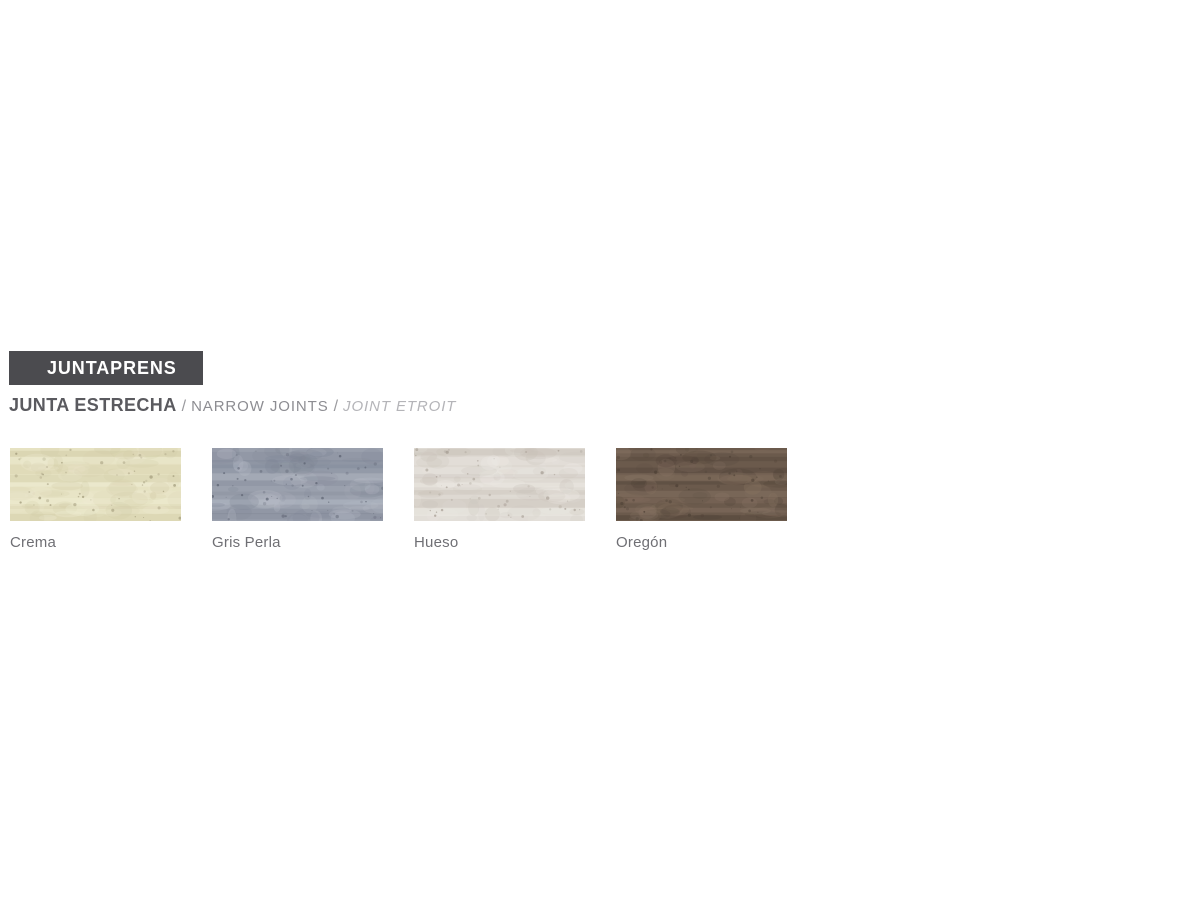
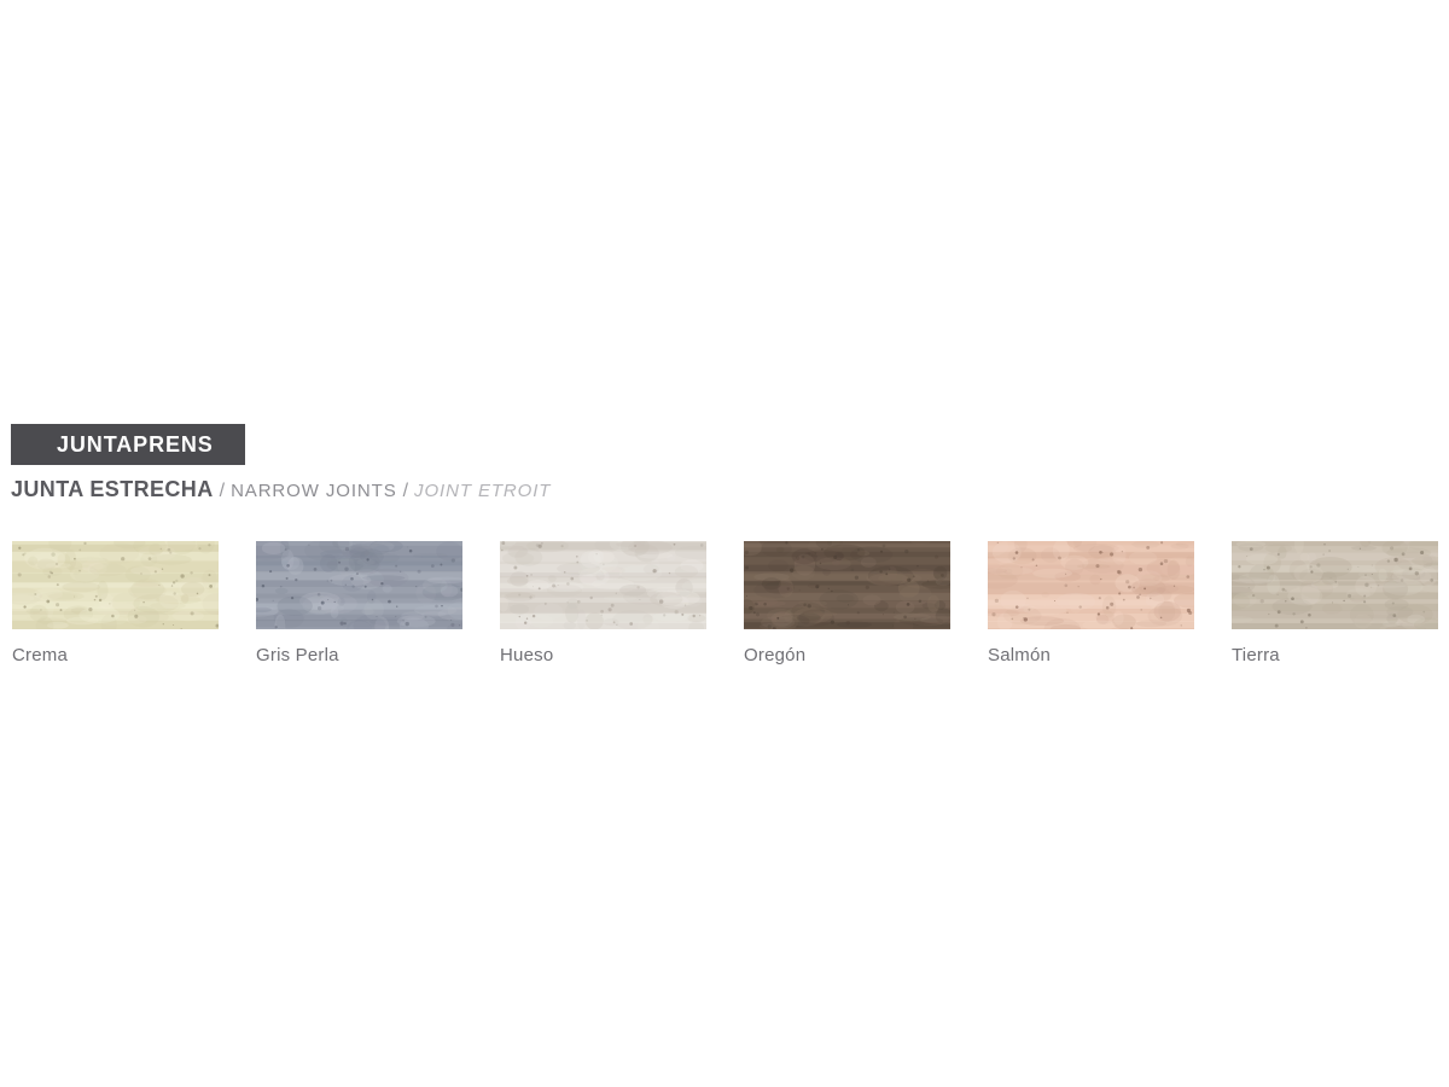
  JUNTAPRENS
  JUNTA ESTRECHA
  /
  NARROW JOINTS
  /
  JOINT ETROIT
  Crema
  Gris Perla
  Hueso
  Oregón
+ Salmón
+ Tierra
